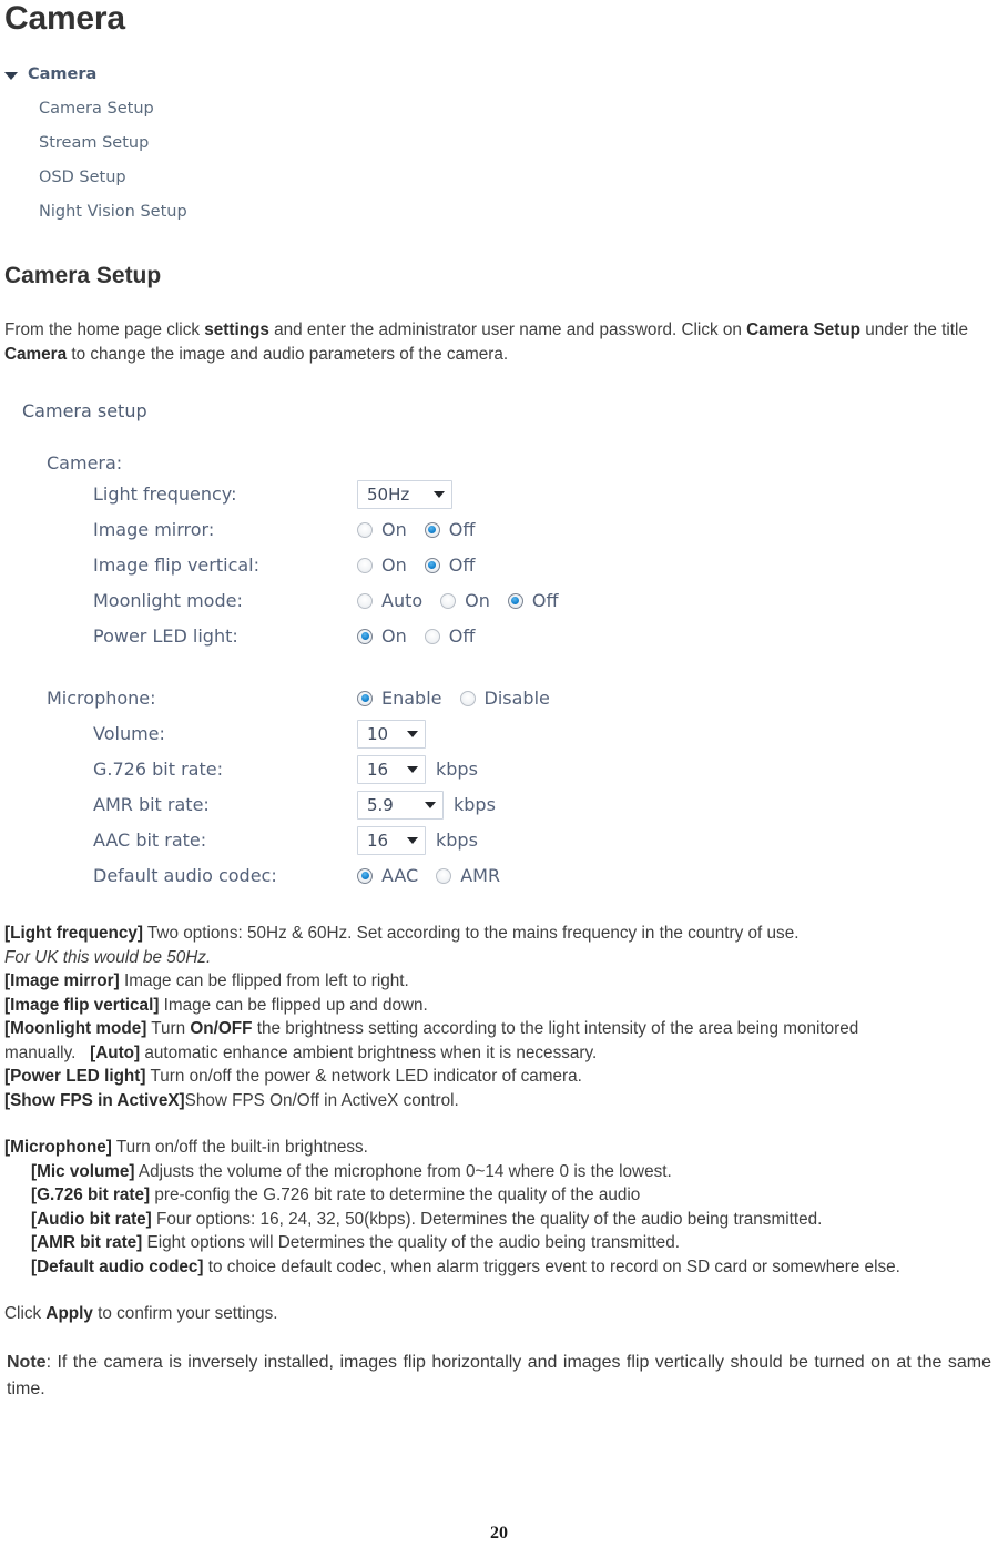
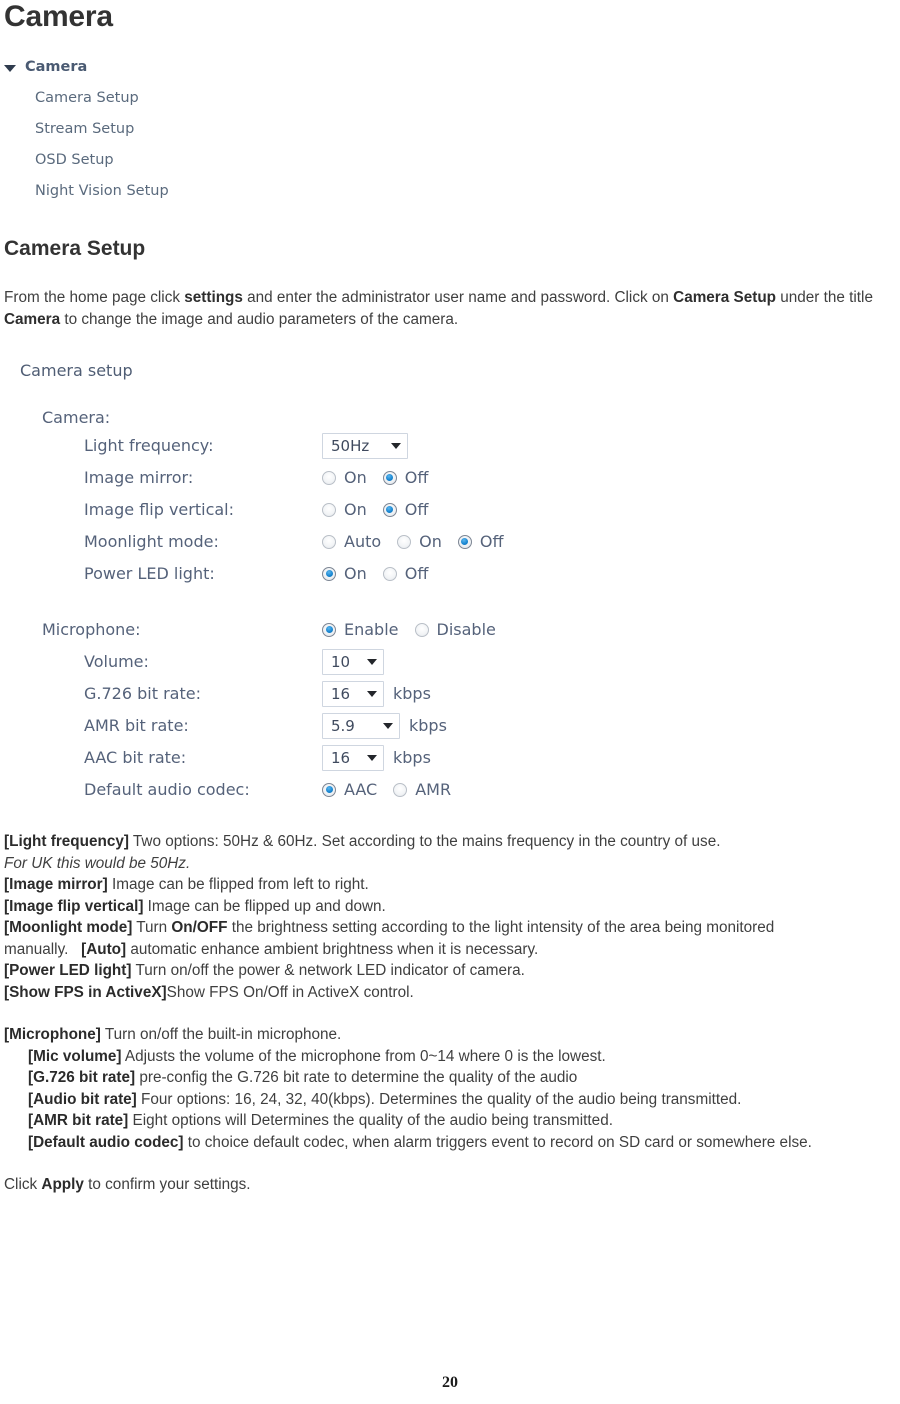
  Camera
  Camera
  Camera Setup
  Stream Setup
  OSD Setup
  Night Vision Setup
  Camera Setup
  From the home page click settings and enter the administrator user name and password. Click on Camera Setup under the title Camera to change the image and audio parameters of the camera.
  Camera setup
  Camera:
  Light frequency:
  50Hz
  Image mirror:
  On
  Off
  Image flip vertical:
  On
  Off
  Moonlight mode:
  Auto
  On
  Off
  Power LED light:
  On
  Off
  Microphone:
  Enable
  Disable
  Volume:
  10
  G.726 bit rate:
  16
  kbps
  AMR bit rate:
  5.9
  kbps
  AAC bit rate:
  16
  kbps
  Default audio codec:
  AAC
  AMR
  [Light frequency] Two options: 50Hz & 60Hz. Set according to the mains frequency in the country of use.
  For UK this would be 50Hz.
  [Image mirror] Image can be flipped from left to right.
  [Image flip vertical] Image can be flipped up and down.
  [Moonlight mode] Turn On/OFF the brightness setting according to the light intensity of the area being monitored manually. [Auto] automatic enhance ambient brightness when it is necessary.
  [Power LED light] Turn on/off the power & network LED indicator of camera.
  [Show FPS in ActiveX]Show FPS On/Off in ActiveX control.
- [Microphone] Turn on/off the built-in brightness.
+ [Microphone] Turn on/off the built-in microphone.
  [Mic volume] Adjusts the volume of the microphone from 0~14 where 0 is the lowest.
  [G.726 bit rate] pre-config the G.726 bit rate to determine the quality of the audio
- [Audio bit rate] Four options: 16, 24, 32, 50(kbps). Determines the quality of the audio being transmitted.
+ [Audio bit rate] Four options: 16, 24, 32, 40(kbps). Determines the quality of the audio being transmitted.
  [AMR bit rate] Eight options will Determines the quality of the audio being transmitted.
  [Default audio codec] to choice default codec, when alarm triggers event to record on SD card or somewhere else.
  Click Apply to confirm your settings.
- Note: If the camera is inversely installed, images flip horizontally and images flip vertically should be turned on at the same time.
  20
